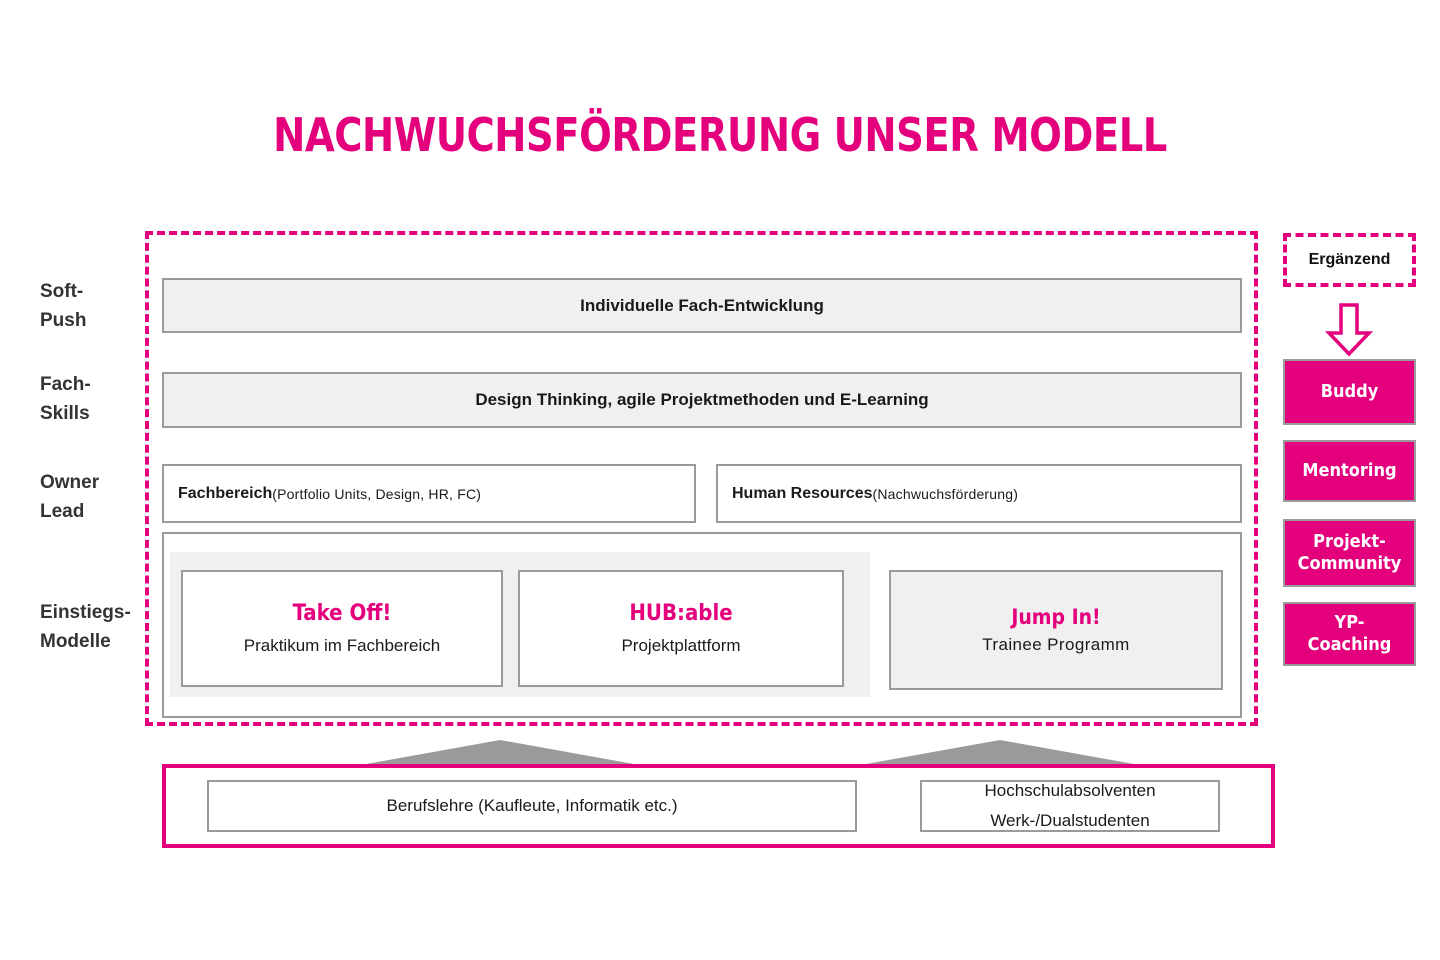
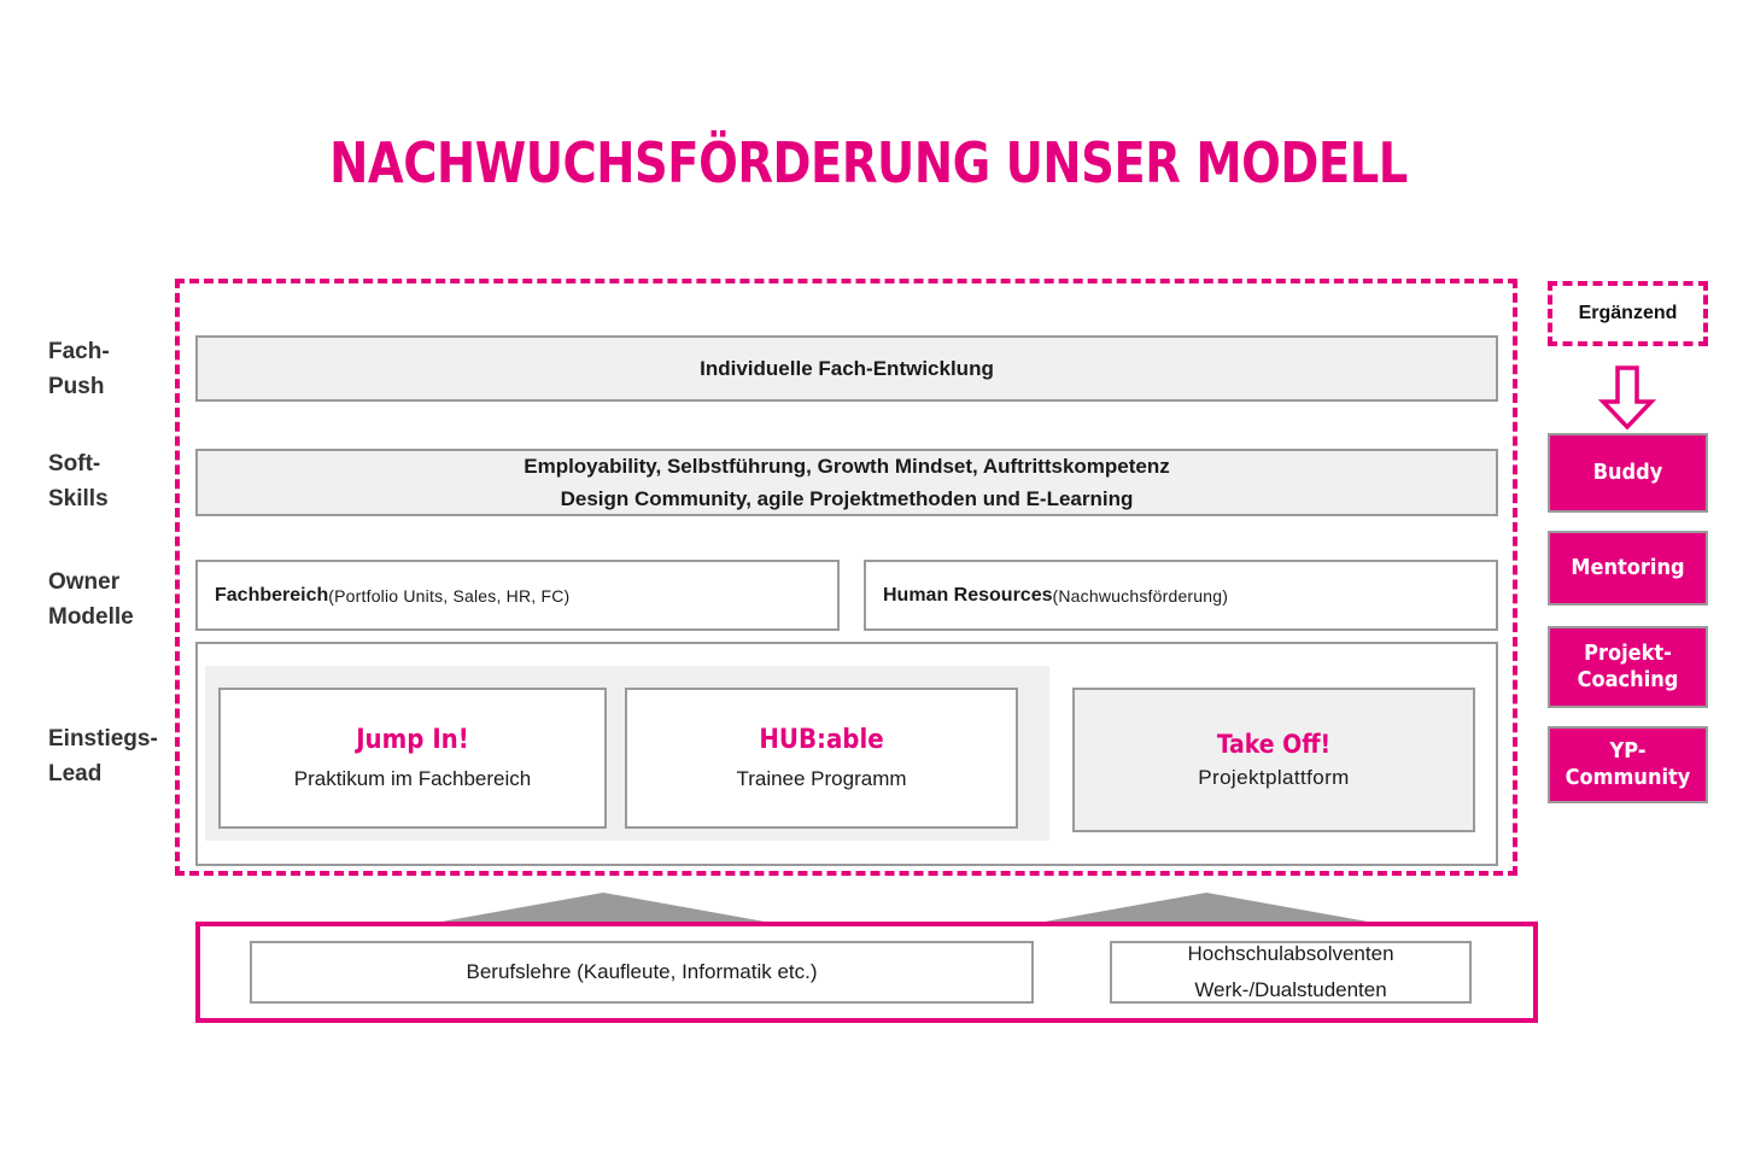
  NACHWUCHSFÖRDERUNG UNSER MODELL
- Soft-
+ Fach-
  Push
- Fach-
+ Soft-
  Skills
  Owner
- Lead
+ Modelle
  Einstiegs-
- Modelle
+ Lead
  Individuelle Fach-Entwicklung
+ Employability, Selbstführung, Growth Mindset, Auftrittskompetenz
- Design Thinking, agile Projektmethoden und E-Learning
+ Design Community, agile Projektmethoden und E-Learning
  Fachbereich
- (Portfolio Units, Design, HR, FC)
+ (Portfolio Units, Sales, HR, FC)
  Human Resources
  (Nachwuchsförderung)
- Take Off!
+ Jump In!
  Praktikum im Fachbereich
  HUB:able
- Projektplattform
+ Trainee Programm
- Jump In!
+ Take Off!
- Trainee Programm
+ Projektplattform
  Ergänzend
  Buddy
  Mentoring
  Projekt-
- Community
+ Coaching
  YP-
- Coaching
+ Community
  Berufslehre (Kaufleute, Informatik etc.)
  Hochschulabsolventen
  Werk-/Dualstudenten
